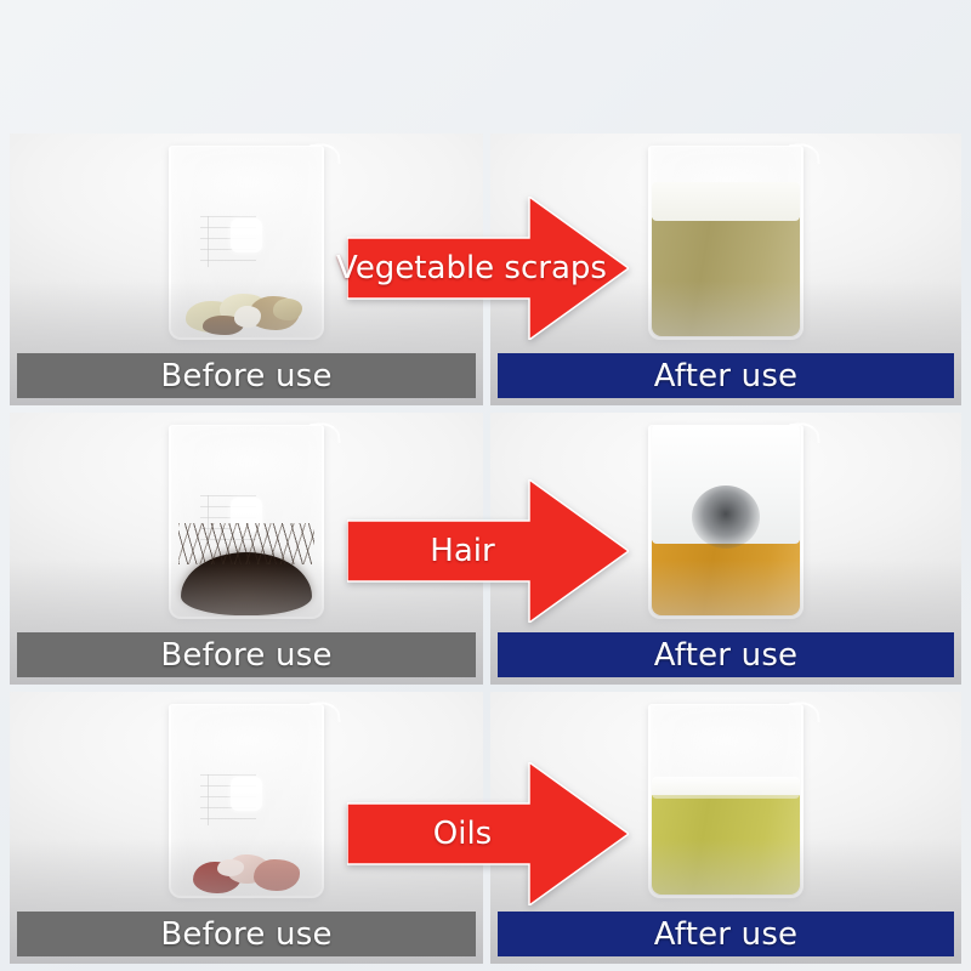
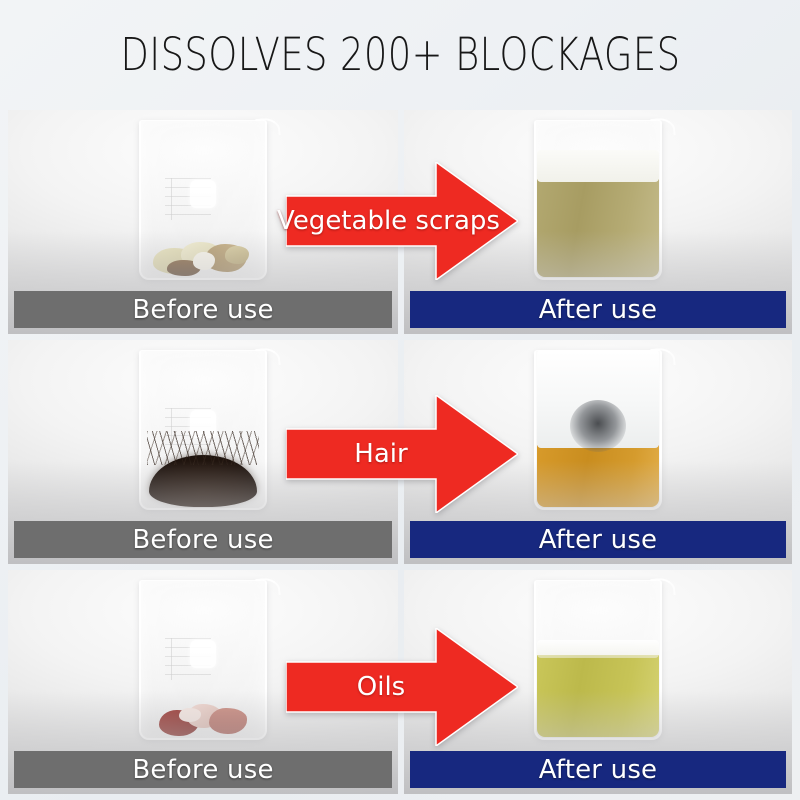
+ DISSOLVES 200+ BLOCKAGES
  Before use
  After use
  Vegetable scraps
  Before use
  After use
  Hair
  Before use
  After use
  Oils
